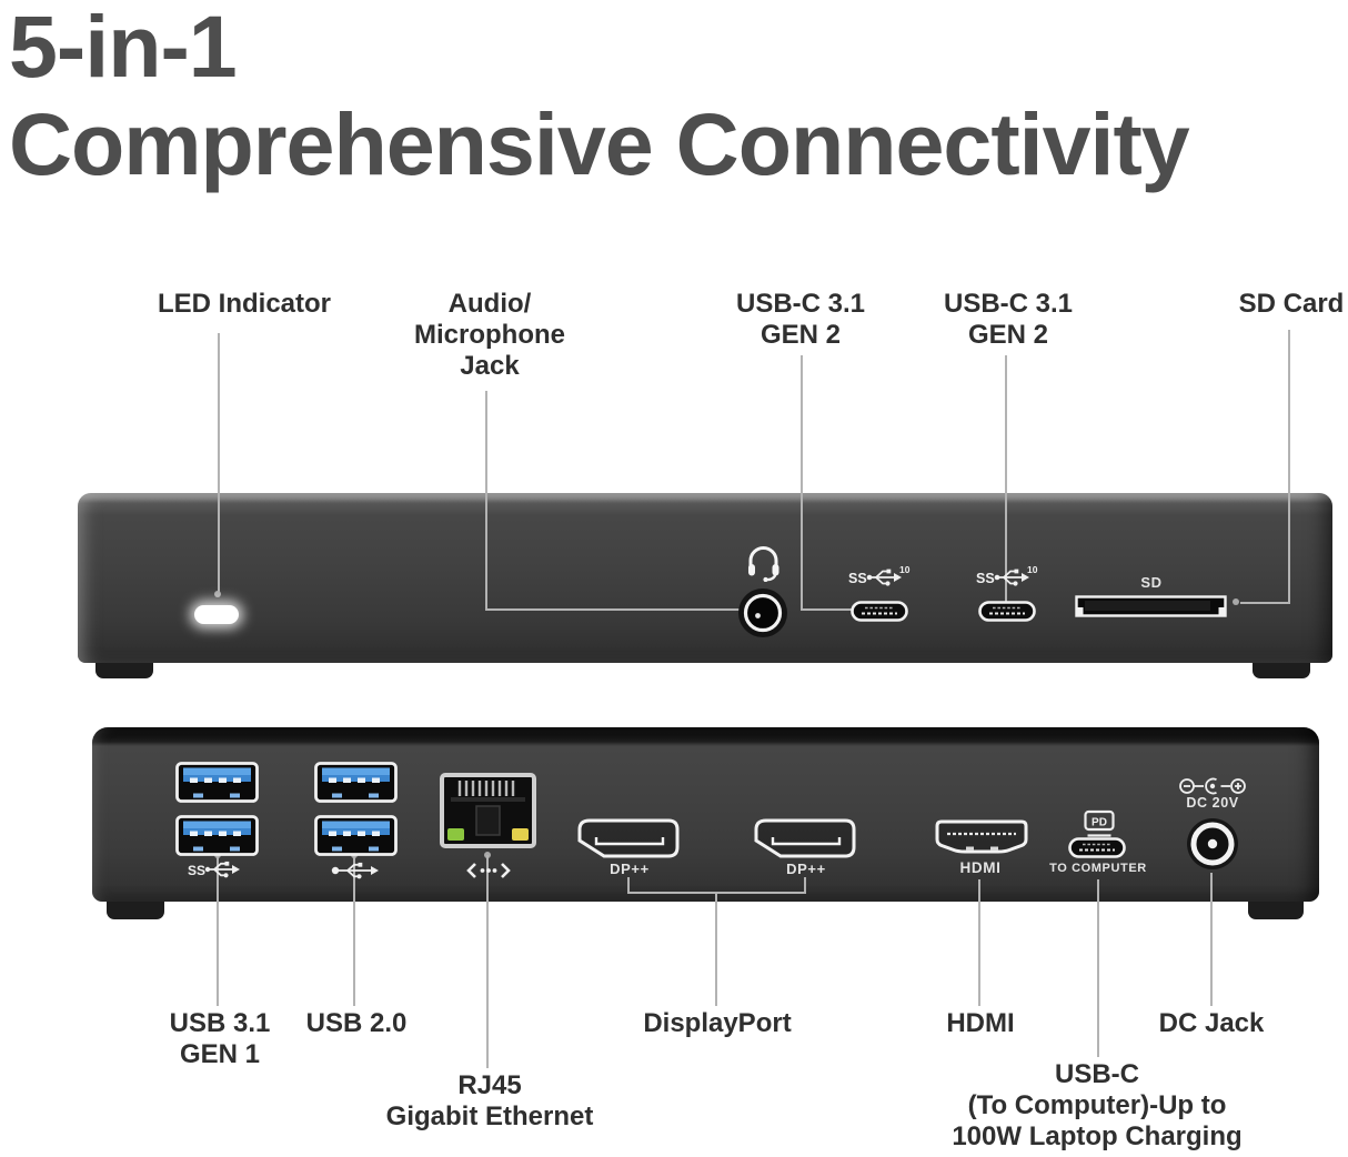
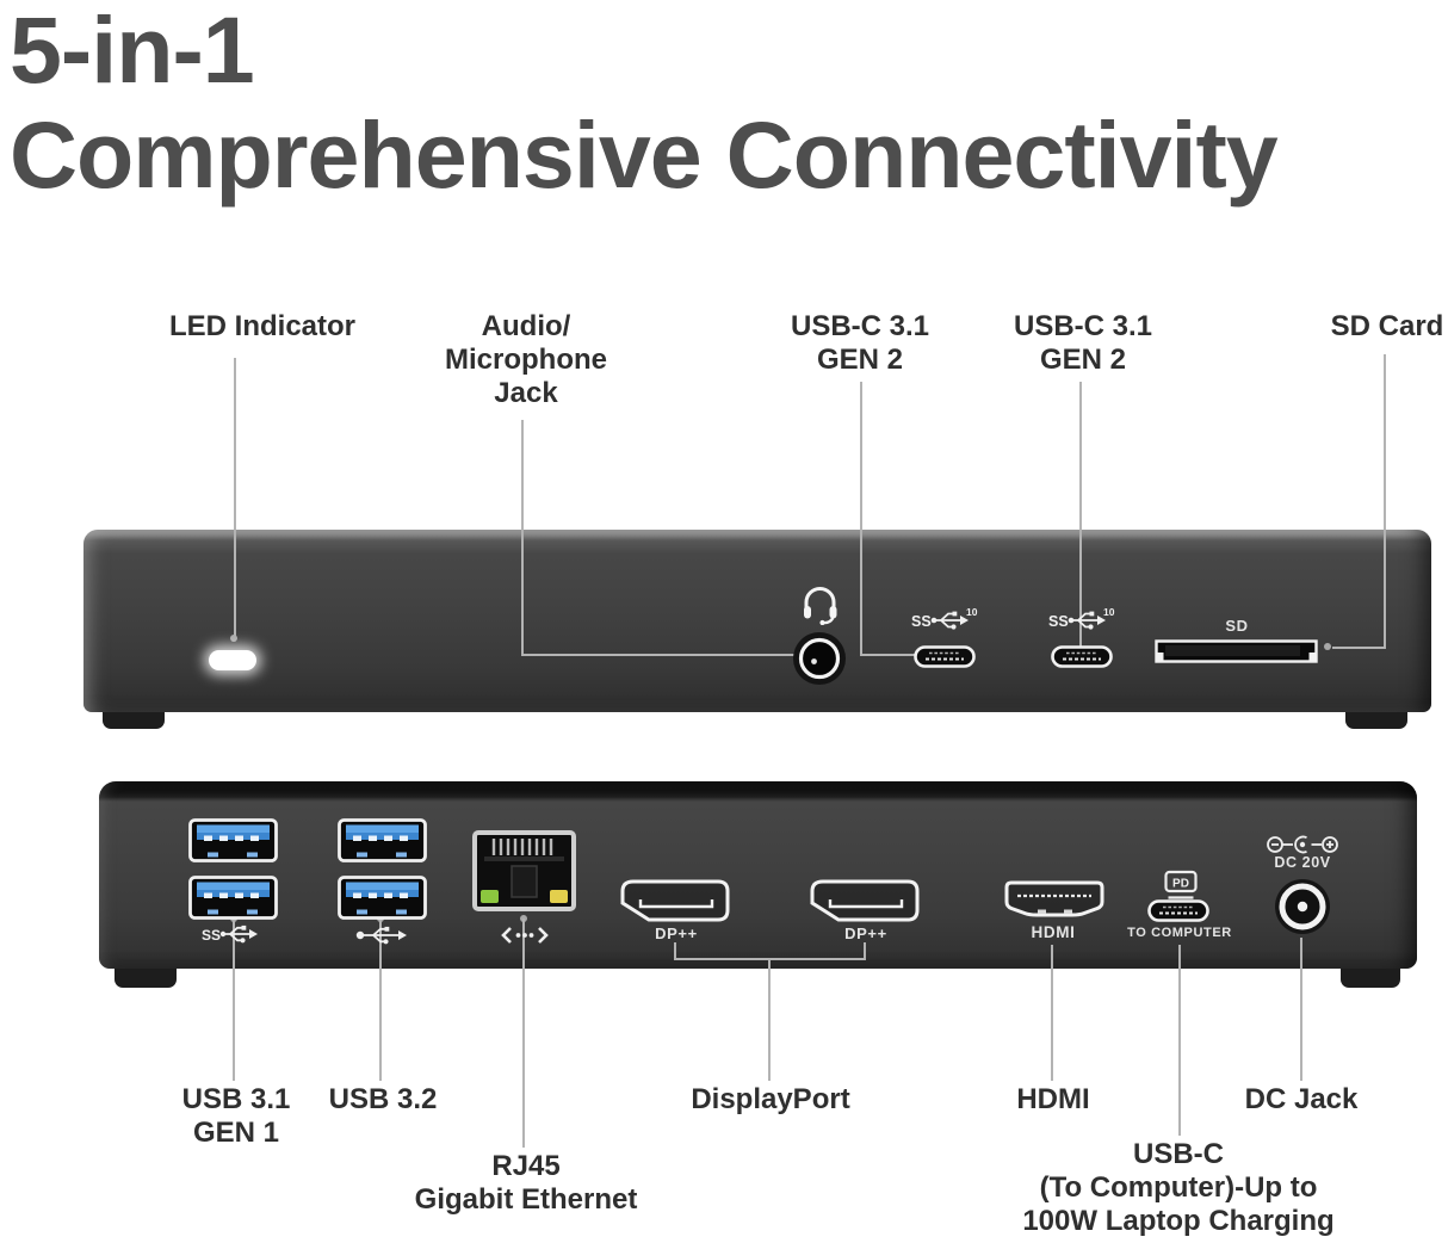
  5-in-1
  Comprehensive Connectivity
  LED Indicator
  Audio/
  Microphone
  Jack
  USB-C 3.1
  GEN 2
  USB-C 3.1
  GEN 2
  SD Card
  SS
  10
  SS
  10
  SD
  SS
  DP++
  DP++
  HDMI
  PD
  TO COMPUTER
  DC 20V
  USB 3.1
  GEN 1
- USB 2.0
+ USB 3.2
  RJ45
  Gigabit Ethernet
  DisplayPort
  HDMI
  DC Jack
  USB-C
  (To Computer)-Up to
  100W Laptop Charging
